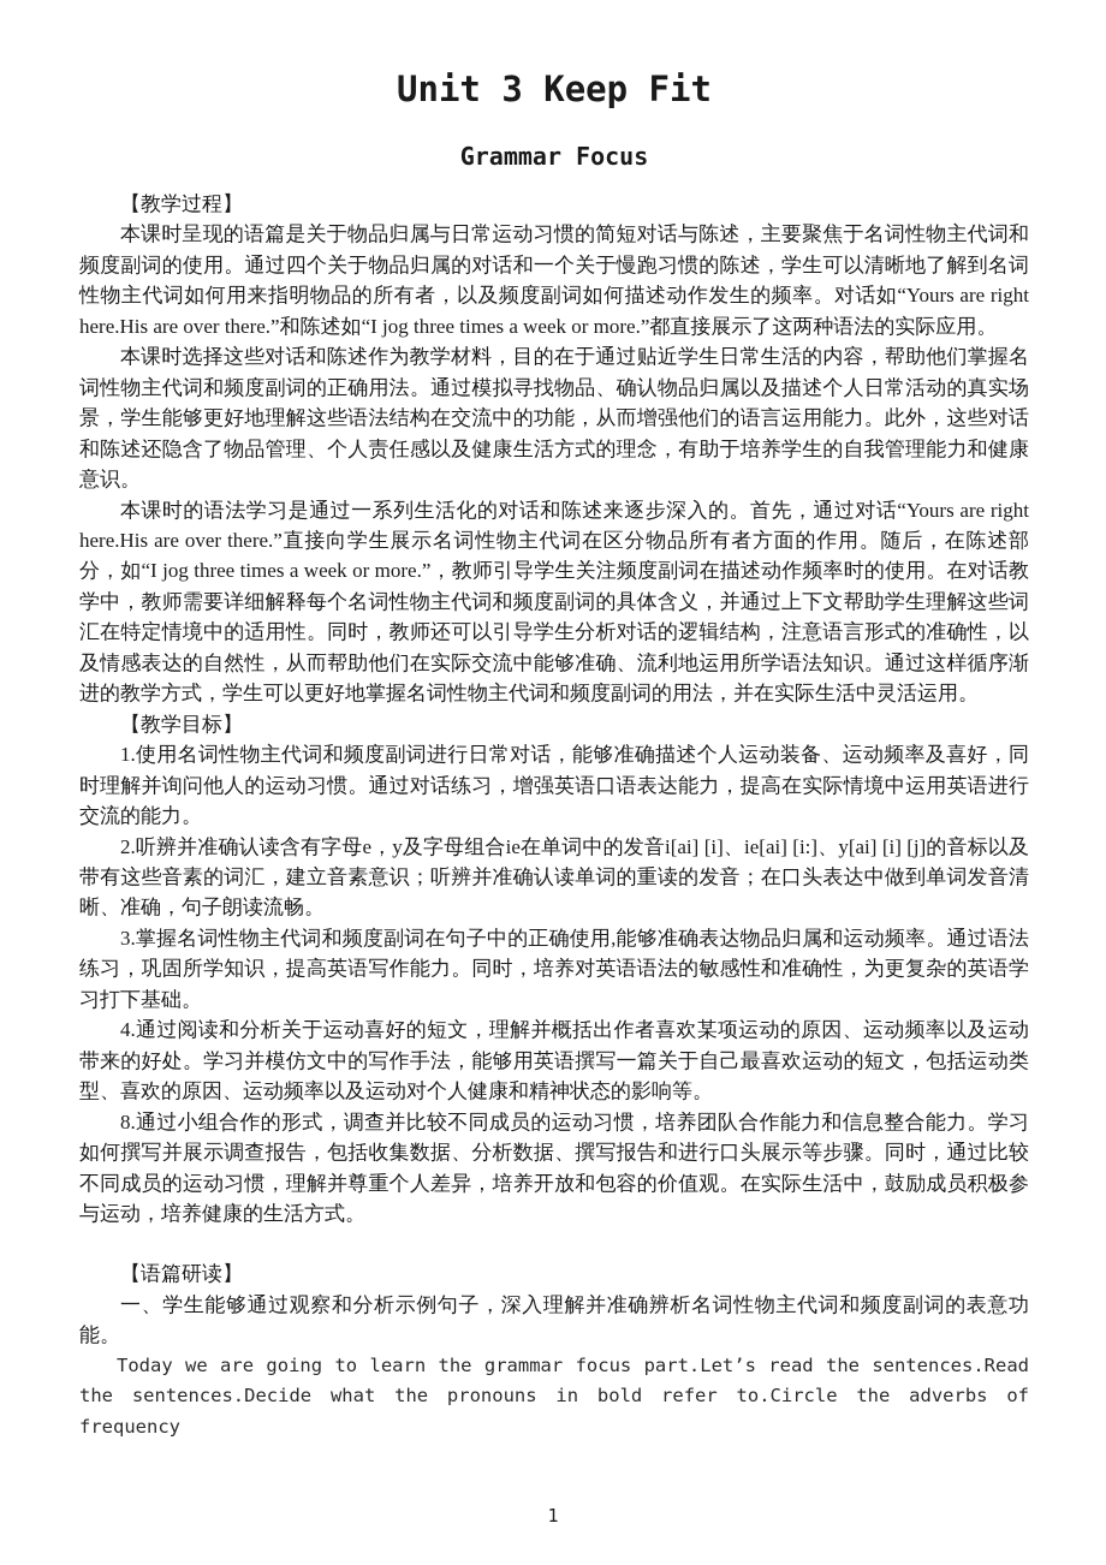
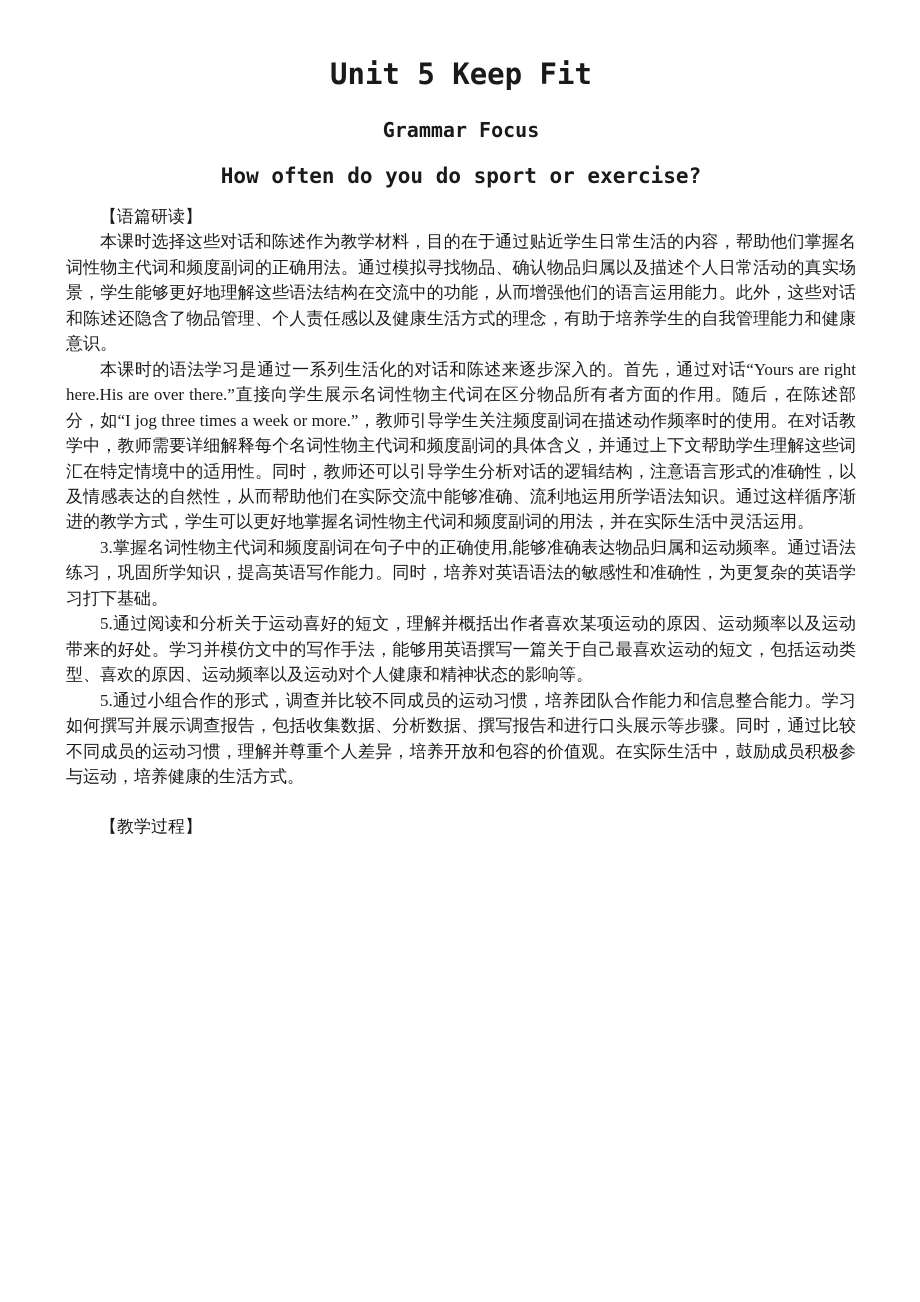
- Unit 3 Keep Fit
+ Unit 5 Keep Fit
  Grammar Focus
+ How often do you do sport or exercise?
- 【教学过程】
+ 【语篇研读】
- 本课时呈现的语篇是关于物品归属与日常运动习惯的简短对话与陈述，主要聚焦于名词性物主代词和频度副词的使用。通过四个关于物品归属的对话和一个关于慢跑习惯的陈述，学生可以清晰地了解到名词性物主代词如何用来指明物品的所有者，以及频度副词如何描述动作发生的频率。对话如“Yours are right here.His are over there.”和陈述如“I jog three times a week or more.”都直接展示了这两种语法的实际应用。
  本课时选择这些对话和陈述作为教学材料，目的在于通过贴近学生日常生活的内容，帮助他们掌握名词性物主代词和频度副词的正确用法。通过模拟寻找物品、确认物品归属以及描述个人日常活动的真实场景，学生能够更好地理解这些语法结构在交流中的功能，从而增强他们的语言运用能力。此外，这些对话和陈述还隐含了物品管理、个人责任感以及健康生活方式的理念，有助于培养学生的自我管理能力和健康意识。
  本课时的语法学习是通过一系列生活化的对话和陈述来逐步深入的。首先，通过对话“Yours are right here.His are over there.”直接向学生展示名词性物主代词在区分物品所有者方面的作用。随后，在陈述部分，如“I jog three times a week or more.”，教师引导学生关注频度副词在描述动作频率时的使用。在对话教学中，教师需要详细解释每个名词性物主代词和频度副词的具体含义，并通过上下文帮助学生理解这些词汇在特定情境中的适用性。同时，教师还可以引导学生分析对话的逻辑结构，注意语言形式的准确性，以及情感表达的自然性，从而帮助他们在实际交流中能够准确、流利地运用所学语法知识。通过这样循序渐进的教学方式，学生可以更好地掌握名词性物主代词和频度副词的用法，并在实际生活中灵活运用。
- 【教学目标】
- 1.使用名词性物主代词和频度副词进行日常对话，能够准确描述个人运动装备、运动频率及喜好，同时理解并询问他人的运动习惯。通过对话练习，增强英语口语表达能力，提高在实际情境中运用英语进行交流的能力。
- 2.听辨并准确认读含有字母e，y及字母组合ie在单词中的发音i[ai] [i]、ie[ai] [i:]、y[ai] [i] [j]的音标以及带有这些音素的词汇，建立音素意识；听辨并准确认读单词的重读的发音；在口头表达中做到单词发音清晰、准确，句子朗读流畅。
  3.掌握名词性物主代词和频度副词在句子中的正确使用,能够准确表达物品归属和运动频率。通过语法练习，巩固所学知识，提高英语写作能力。同时，培养对英语语法的敏感性和准确性，为更复杂的英语学习打下基础。
- 4.通过阅读和分析关于运动喜好的短文，理解并概括出作者喜欢某项运动的原因、运动频率以及运动带来的好处。学习并模仿文中的写作手法，能够用英语撰写一篇关于自己最喜欢运动的短文，包括运动类型、喜欢的原因、运动频率以及运动对个人健康和精神状态的影响等。
+ 5.通过阅读和分析关于运动喜好的短文，理解并概括出作者喜欢某项运动的原因、运动频率以及运动带来的好处。学习并模仿文中的写作手法，能够用英语撰写一篇关于自己最喜欢运动的短文，包括运动类型、喜欢的原因、运动频率以及运动对个人健康和精神状态的影响等。
- 8.通过小组合作的形式，调查并比较不同成员的运动习惯，培养团队合作能力和信息整合能力。学习如何撰写并展示调查报告，包括收集数据、分析数据、撰写报告和进行口头展示等步骤。同时，通过比较不同成员的运动习惯，理解并尊重个人差异，培养开放和包容的价值观。在实际生活中，鼓励成员积极参与运动，培养健康的生活方式。
+ 5.通过小组合作的形式，调查并比较不同成员的运动习惯，培养团队合作能力和信息整合能力。学习如何撰写并展示调查报告，包括收集数据、分析数据、撰写报告和进行口头展示等步骤。同时，通过比较不同成员的运动习惯，理解并尊重个人差异，培养开放和包容的价值观。在实际生活中，鼓励成员积极参与运动，培养健康的生活方式。
- 【语篇研读】
+ 【教学过程】
- 一、学生能够通过观察和分析示例句子，深入理解并准确辨析名词性物主代词和频度副词的表意功能。
- Today we are going to learn the grammar focus part.Let’s read the sentences.Read the sentences.Decide what the pronouns in bold refer to.Circle the adverbs of frequency
- 1
